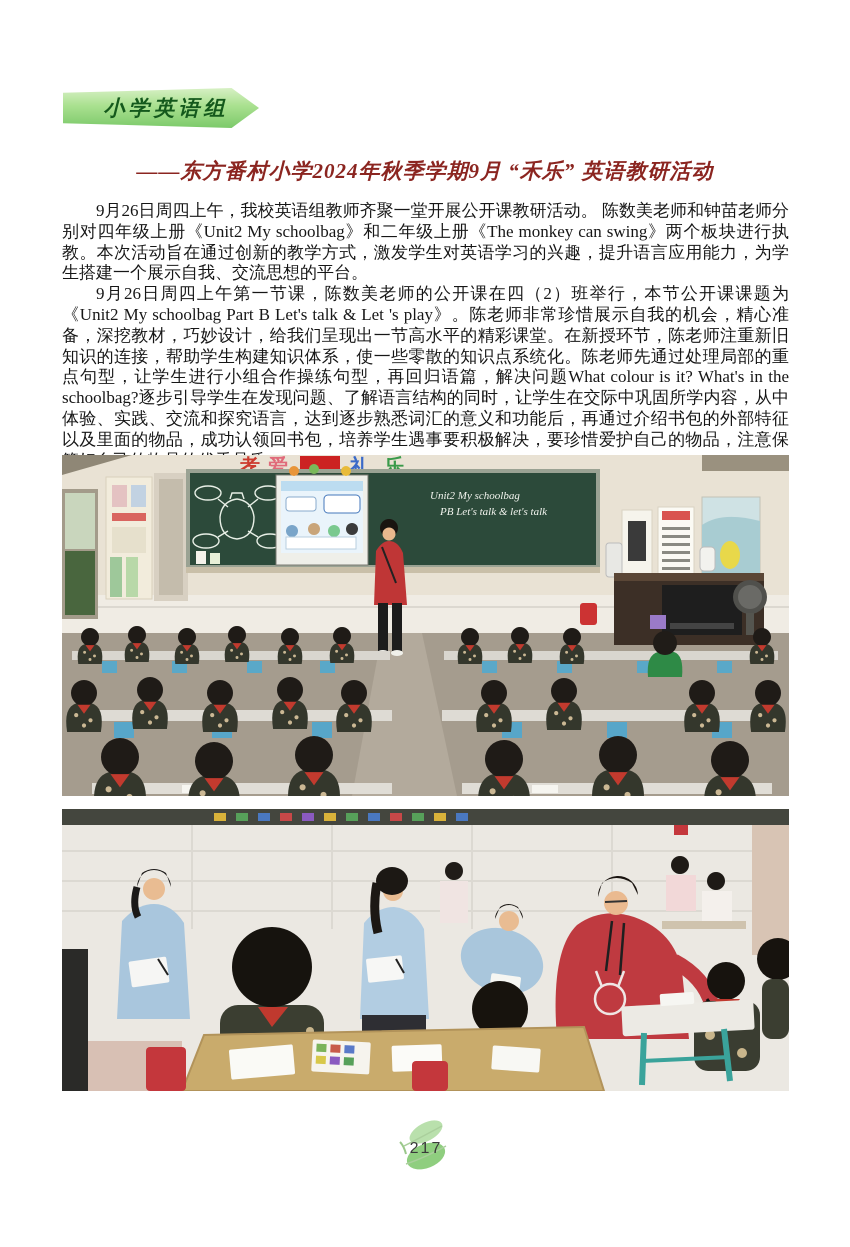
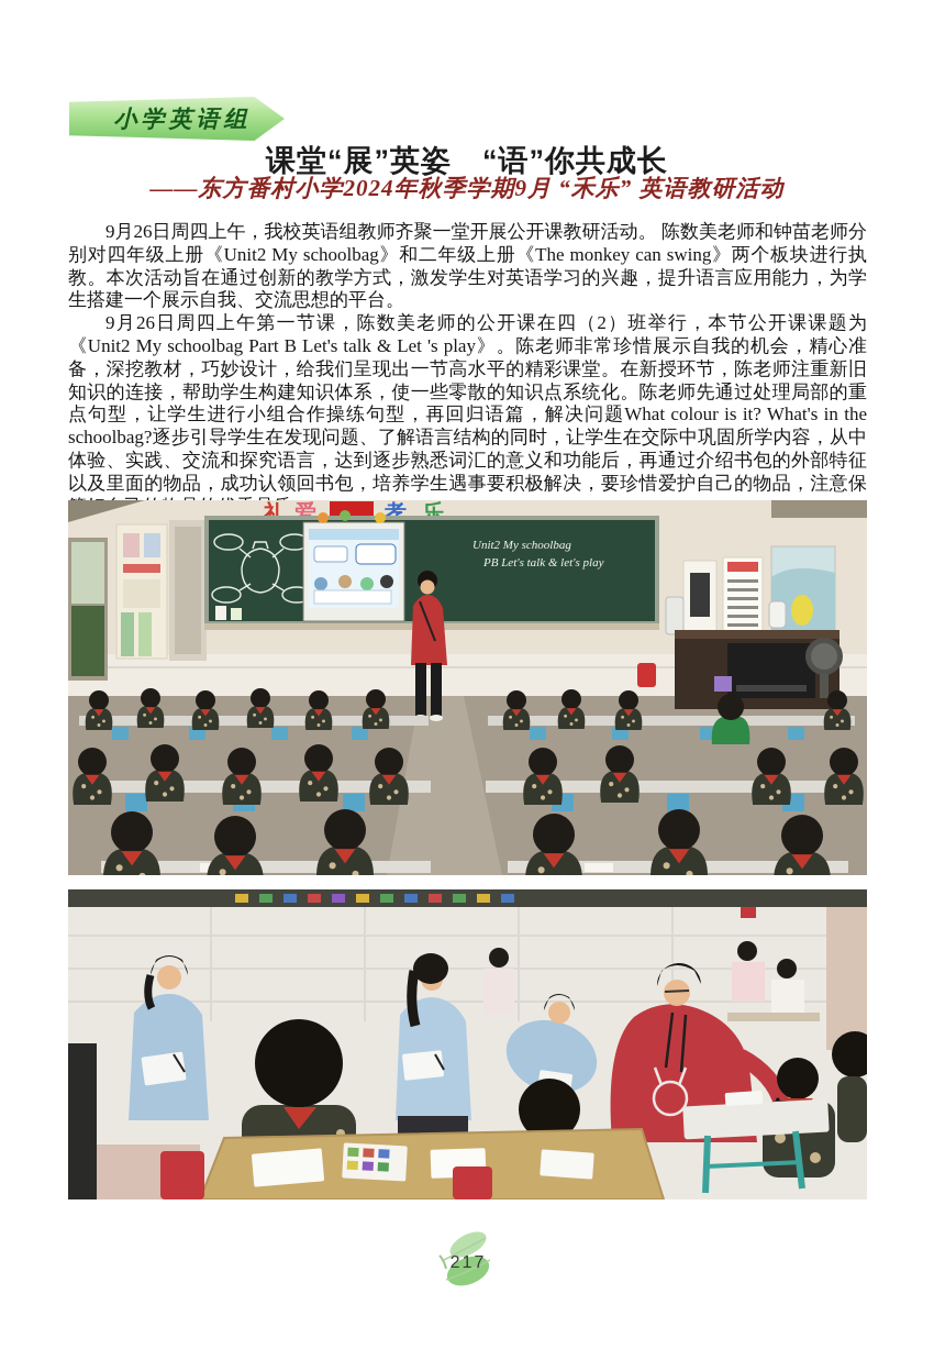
  小学英语组
+ 课堂“展”英姿 “语”你共成长
  ——东方番村小学2024年秋季学期9月 “禾乐” 英语教研活动
  9月26日周四上午，我校英语组教师齐聚一堂开展公开课教研活动。 陈数美老师和钟苗老师分别对四年级上册《Unit2 My schoolbag》和二年级上册《The monkey can swing》两个板块进行执教。本次活动旨在通过创新的教学方式，激发学生对英语学习的兴趣，提升语言应用能力，为学生搭建一个展示自我、交流思想的平台。
  9月26日周四上午第一节课，陈数美老师的公开课在四（2）班举行，本节公开课课题为《Unit2 My schoolbag Part B Let's talk & Let 's play》。陈老师非常珍惜展示自我的机会，精心准备，深挖教材，巧妙设计，给我们呈现出一节高水平的精彩课堂。在新授环节，陈老师注重新旧知识的连接，帮助学生构建知识体系，使一些零散的知识点系统化。陈老师先通过处理局部的重点句型，让学生进行小组合作操练句型，再回归语篇，解决问题What colour is it? What's in the schoolbag?逐步引导学生在发现问题、了解语言结构的同时，让学生在交际中巩固所学内容，从中体验、实践、交流和探究语言，达到逐步熟悉词汇的意义和功能后，再通过介绍书包的外部特征以及里面的物品，成功认领回书包，培养学生遇事要积极解决，要珍惜爱护自己的物品，注意保
- 孝
+ 礼
  爱
- 礼
+ 孝
  乐
  Unit2 My schoolbag
- PB Let's talk & let's talk
+ PB Let's talk & let's play
  217
